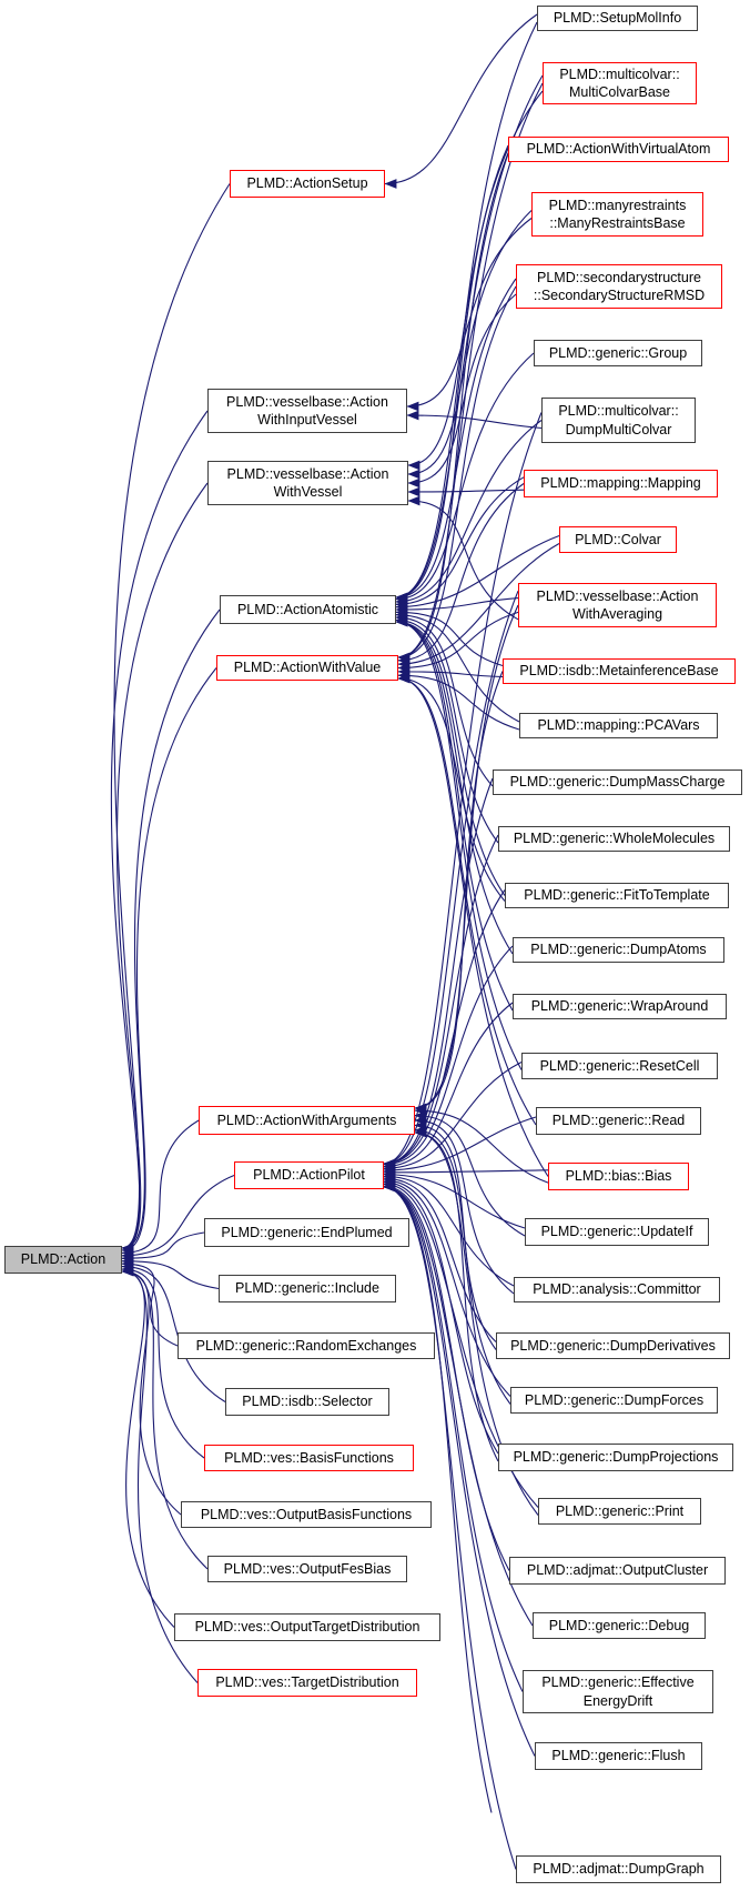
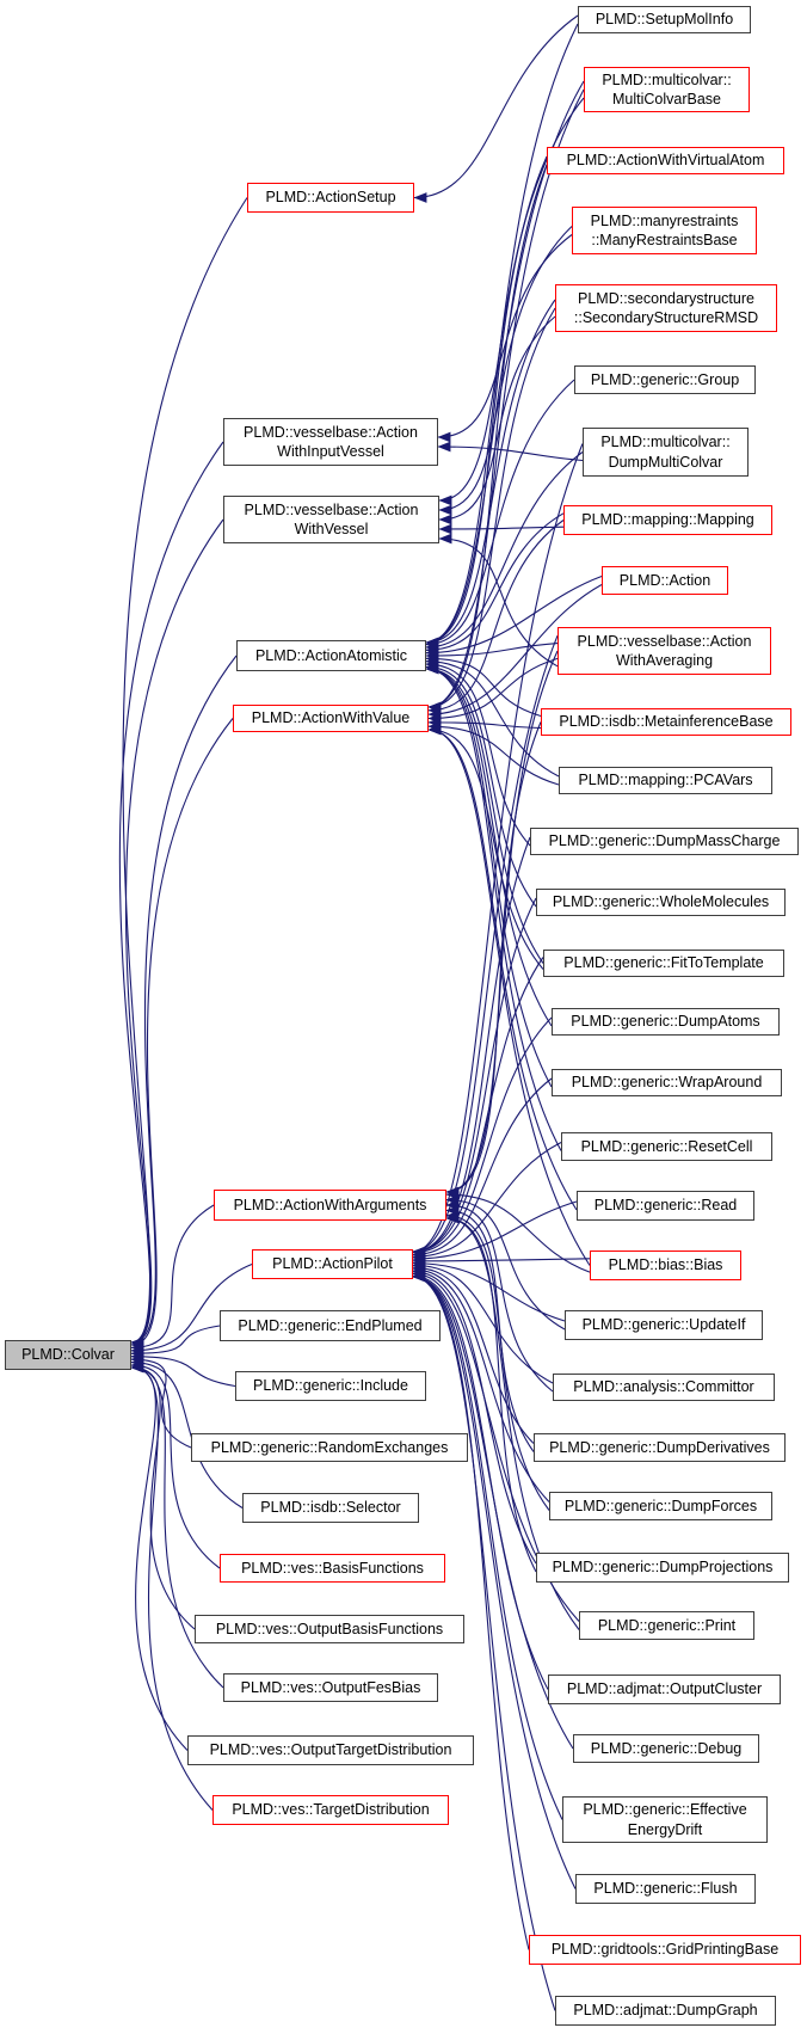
- PLMD::Action
+ PLMD::Colvar
  PLMD::ActionSetup
  PLMD::vesselbase::Action
  WithInputVessel
  PLMD::vesselbase::Action
  WithVessel
  PLMD::ActionAtomistic
  PLMD::ActionWithValue
  PLMD::ActionWithArguments
  PLMD::ActionPilot
  PLMD::generic::EndPlumed
  PLMD::generic::Include
  PLMD::generic::RandomExchanges
  PLMD::isdb::Selector
  PLMD::ves::BasisFunctions
  PLMD::ves::OutputBasisFunctions
  PLMD::ves::OutputFesBias
  PLMD::ves::OutputTargetDistribution
  PLMD::ves::TargetDistribution
  PLMD::SetupMolInfo
  PLMD::multicolvar::
  MultiColvarBase
  PLMD::ActionWithVirtualAtom
  PLMD::manyrestraints
  ::ManyRestraintsBase
  PLMD::secondarystructure
  ::SecondaryStructureRMSD
  PLMD::generic::Group
  PLMD::multicolvar::
  DumpMultiColvar
  PLMD::mapping::Mapping
- PLMD::Colvar
+ PLMD::Action
  PLMD::vesselbase::Action
  WithAveraging
  PLMD::isdb::MetainferenceBase
  PLMD::mapping::PCAVars
  PLMD::generic::DumpMassCharge
  PLMD::generic::WholeMolecules
  PLMD::generic::FitToTemplate
  PLMD::generic::DumpAtoms
  PLMD::generic::WrapAround
  PLMD::generic::ResetCell
  PLMD::generic::Read
  PLMD::bias::Bias
  PLMD::generic::UpdateIf
  PLMD::analysis::Committor
  PLMD::generic::DumpDerivatives
  PLMD::generic::DumpForces
  PLMD::generic::DumpProjections
  PLMD::generic::Print
  PLMD::adjmat::OutputCluster
  PLMD::generic::Debug
  PLMD::generic::Effective
  EnergyDrift
  PLMD::generic::Flush
+ PLMD::gridtools::GridPrintingBase
  PLMD::adjmat::DumpGraph
